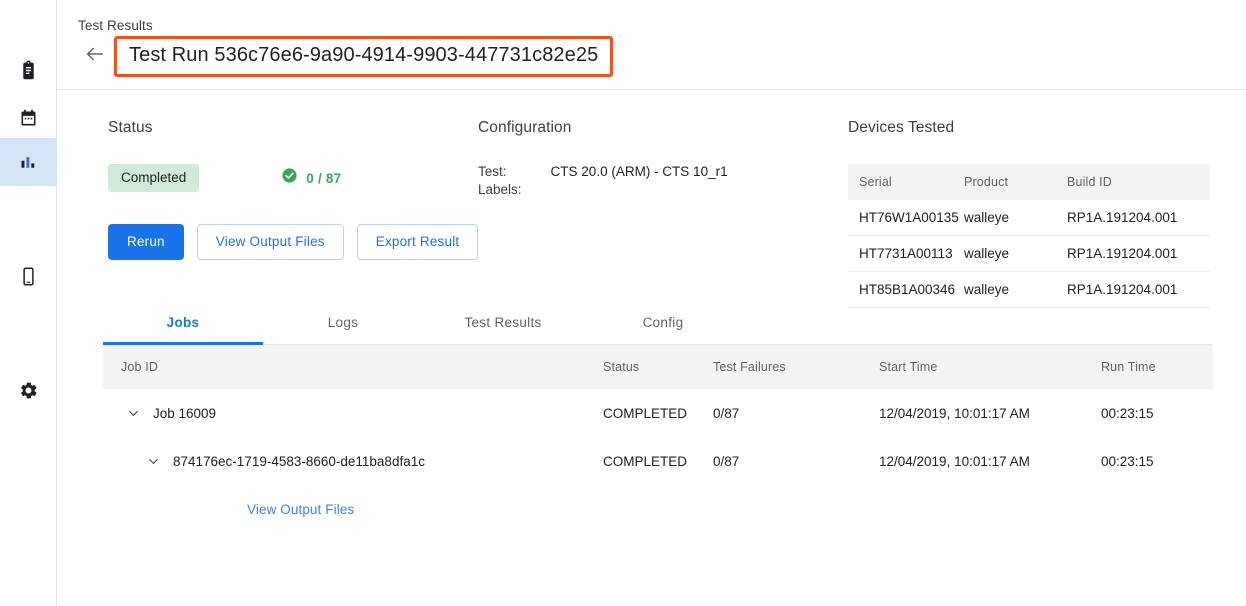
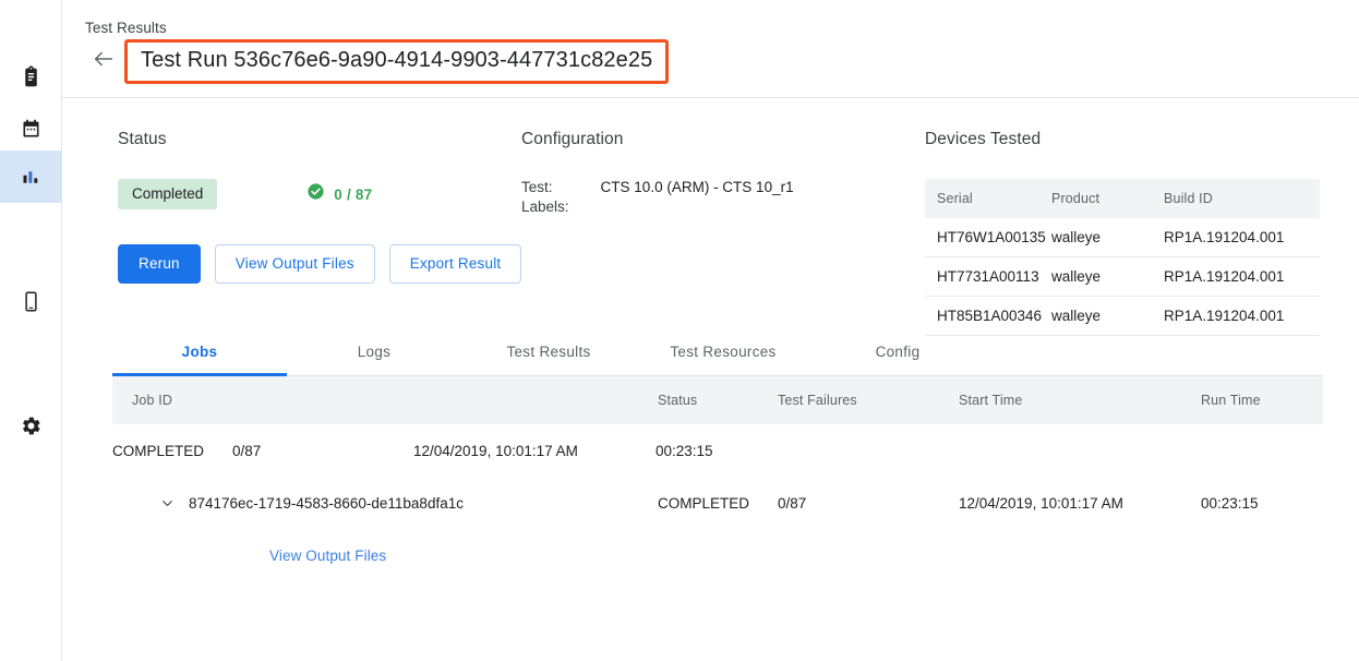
  Test Results
  Test Run 536c76e6-9a90-4914-9903-447731c82e25
  Status
  Completed
  0 / 87
  Rerun
  View Output Files
  Export Result
  Configuration
  Test:
- CTS 20.0 (ARM) - CTS 10_r1
+ CTS 10.0 (ARM) - CTS 10_r1
  Labels:
  Devices Tested
  Serial	Product	Build ID
  HT76W1A00135	walleye	RP1A.191204.001
  HT7731A00113	walleye	RP1A.191204.001
  HT85B1A00346	walleye	RP1A.191204.001
  Jobs
  Logs
  Test Results
+ Test Resources
  Config
  Job ID
  Status
  Test Failures
  Start Time
  Run Time
- Job 16009
  COMPLETED
  0/87
  12/04/2019, 10:01:17 AM
  00:23:15
  874176ec-1719-4583-8660-de11ba8dfa1c
  COMPLETED
  0/87
  12/04/2019, 10:01:17 AM
  00:23:15
  View Output Files
